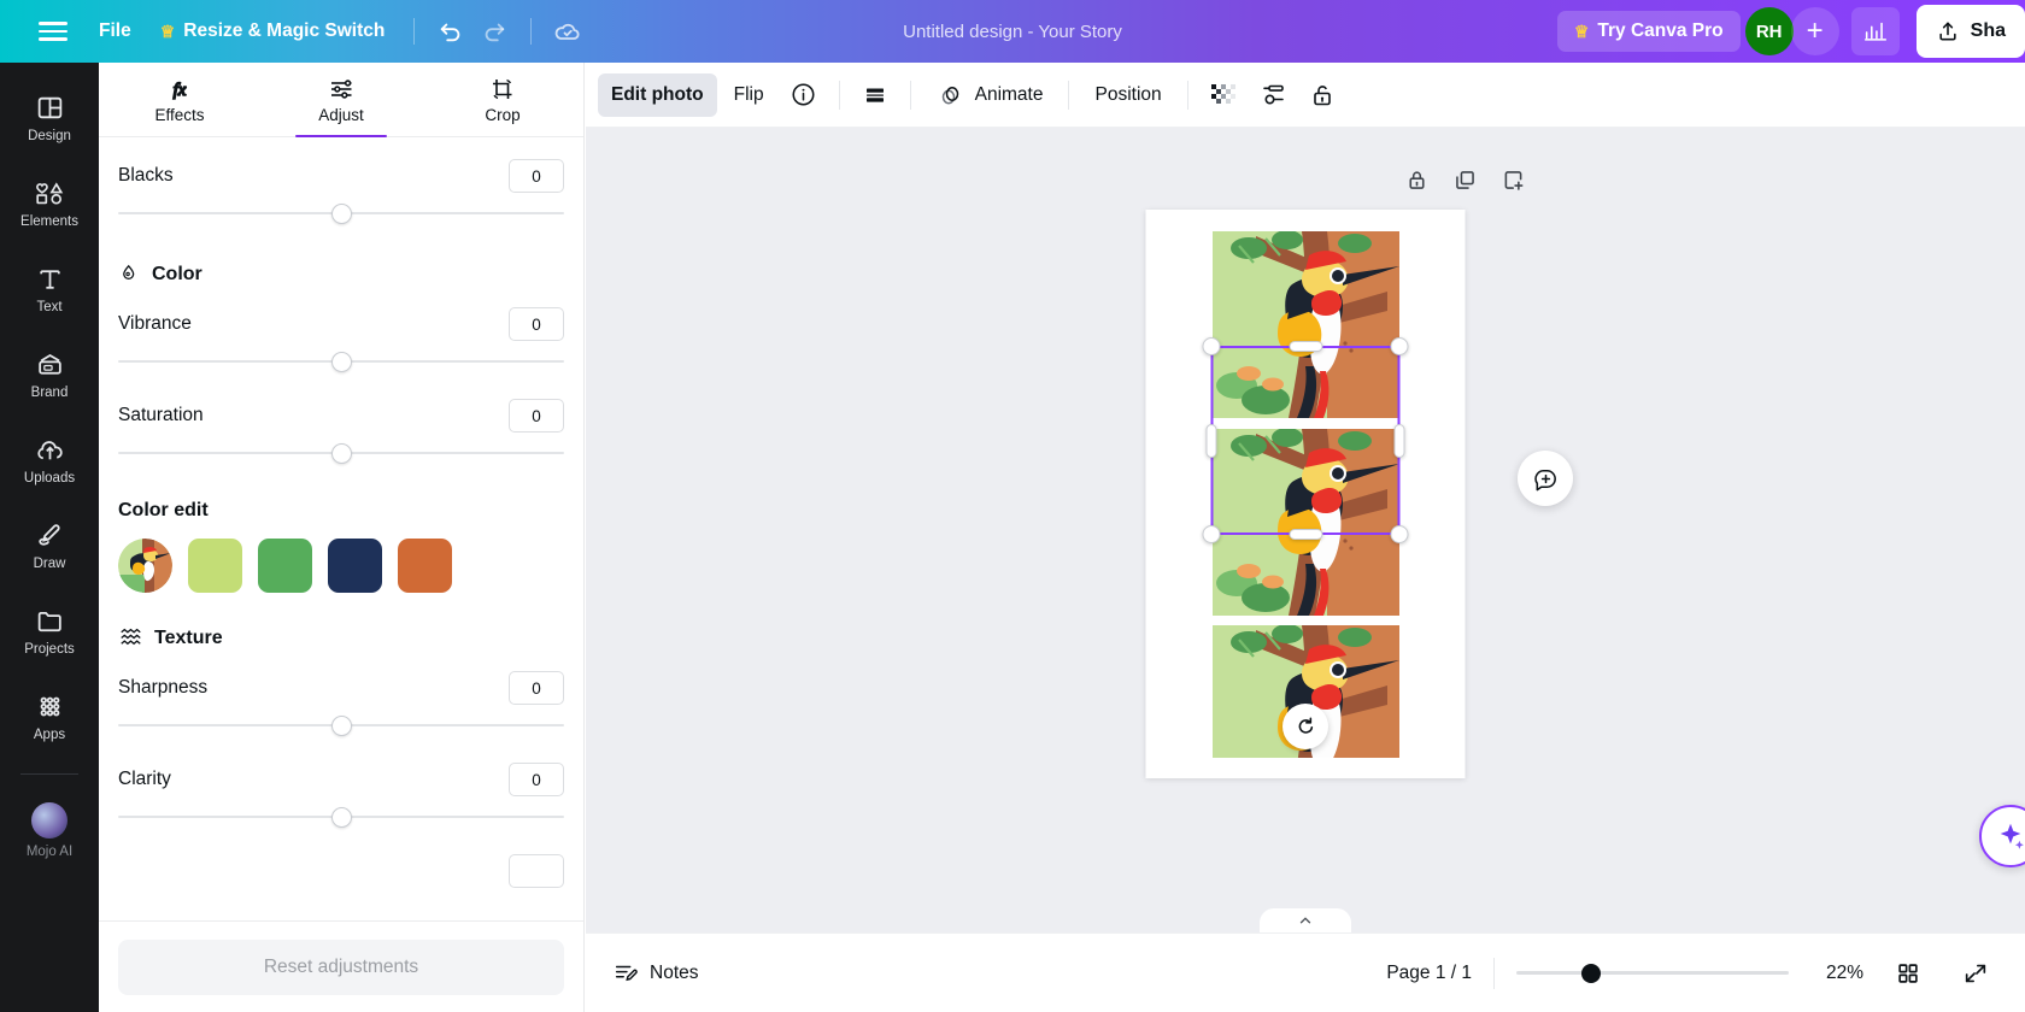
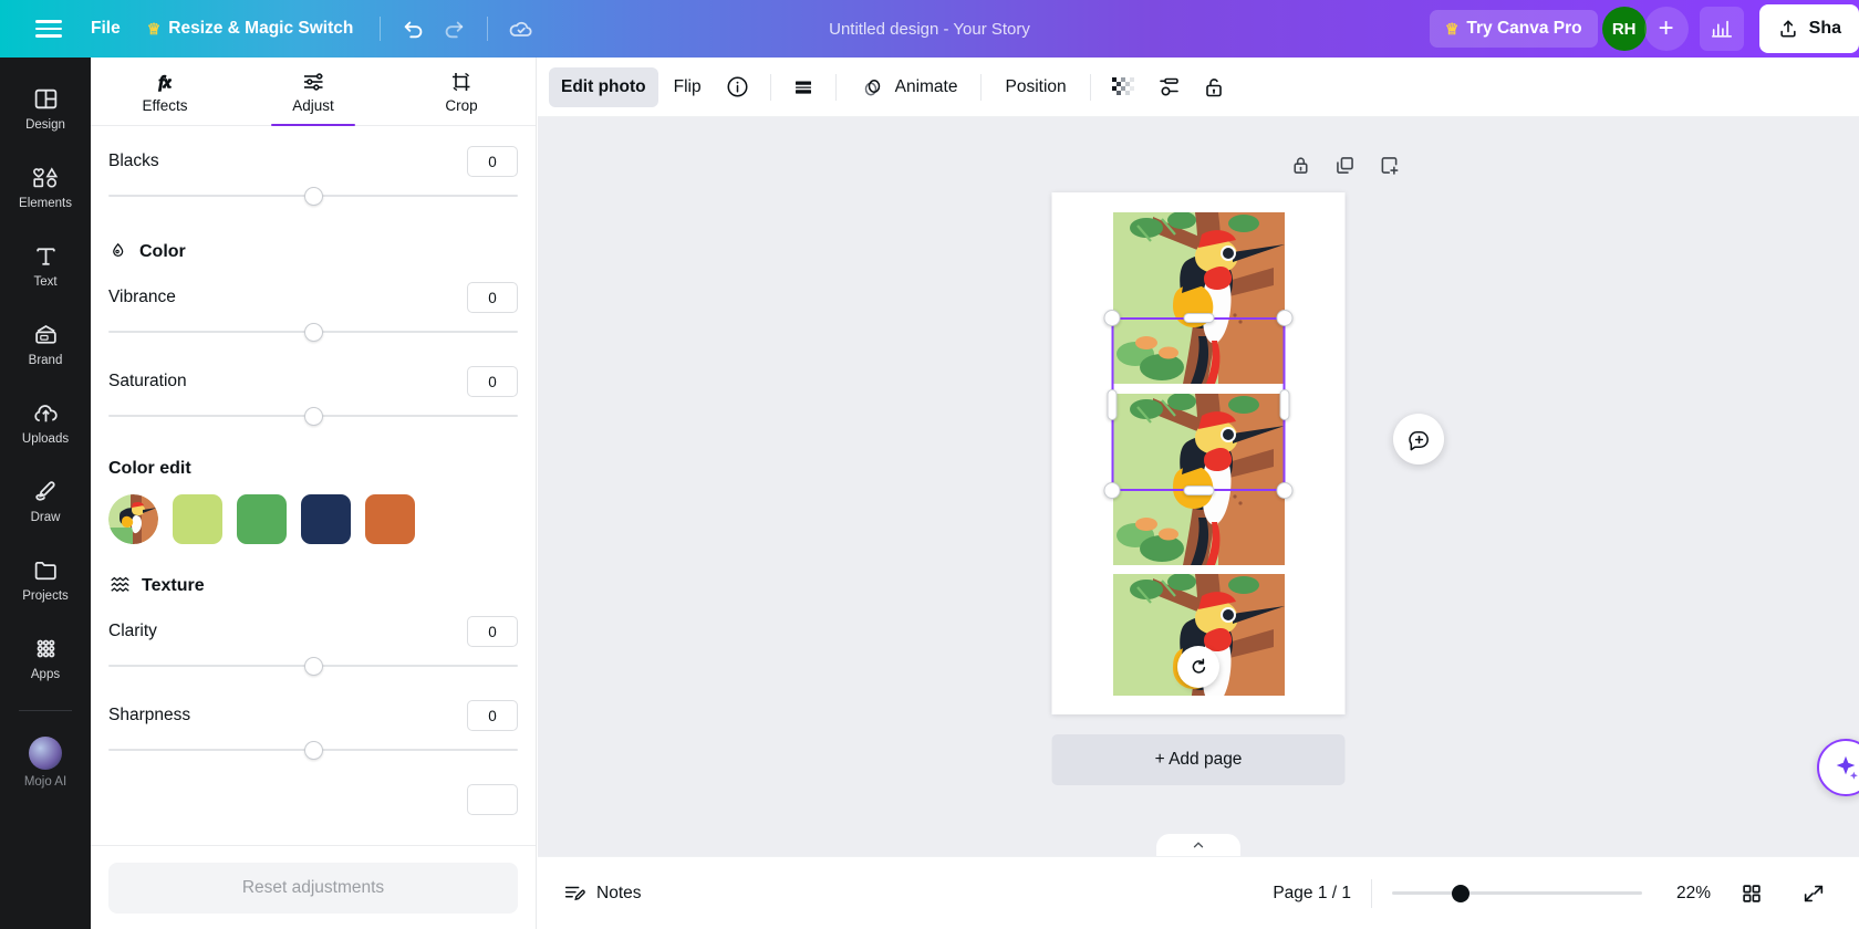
  File
  ♕
  Resize & Magic Switch
  Untitled design - Your Story
  ♕
  Try Canva Pro
  RH
  +
  Sha
  Design
  Elements
  Text
  Brand
  Uploads
  Draw
  Projects
  Apps
  Mojo AI
  fx
  Effects
  Adjust
  Crop
  Blacks
  0
  Color
  Vibrance
  0
  Saturation
  0
  Color edit
  Texture
- Sharpness
+ Clarity
  0
- Clarity
+ Sharpness
  0
  Reset adjustments
  Edit photo
  Flip
  Animate
  Position
+ + Add page
  Notes
  Page 1 / 1
  22%
